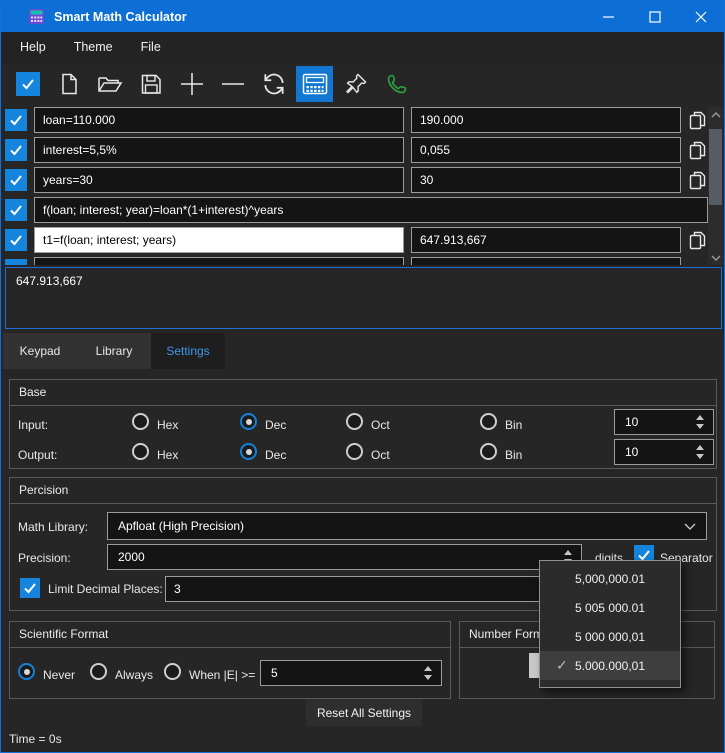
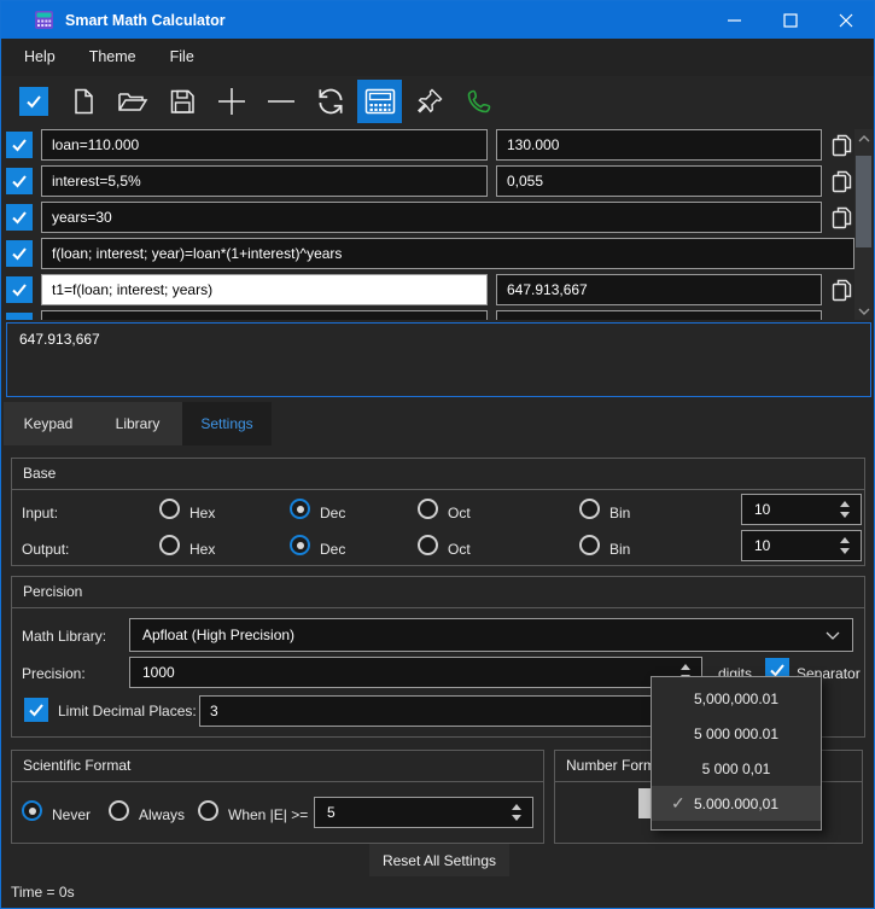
  Smart Math Calculator
  Help
  Theme
  File
  loan=110.000
- 190.000
+ 130.000
  interest=5,5%
  0,055
  years=30
- 30
  f(loan; interest; year)=loan*(1+interest)^years
  t1=f(loan; interest; years)
  647.913,667
  647.913,667
  Keypad
  Library
  Settings
  Base
  Input:
  Hex
  Dec
  Oct
  Bin
  10
  Output:
  Hex
  Dec
  Oct
  Bin
  10
  Percision
  Math Library:
  Apfloat (High Precision)
  Precision:
- 2000
+ 1000
  digits
  Separator
  Limit Decimal Places:
  3
  Scientific Format
  Never
  Always
  When |E| >=
  5
  Number Form
  5,000,000.01
- 5 005 000.01
+ 5 000 000.01
- 5 000 000,01
+ 5 000 0,01
  ✓
  5.000.000,01
  Reset All Settings
  Time = 0s
